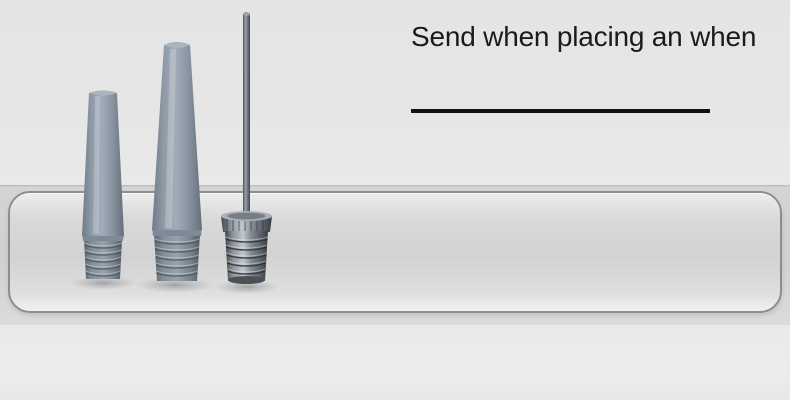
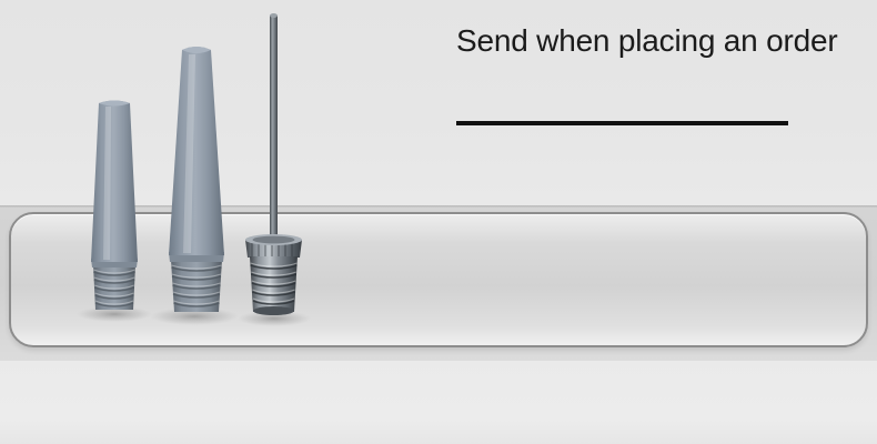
- Send when placing an when
+ Send when placing an order
